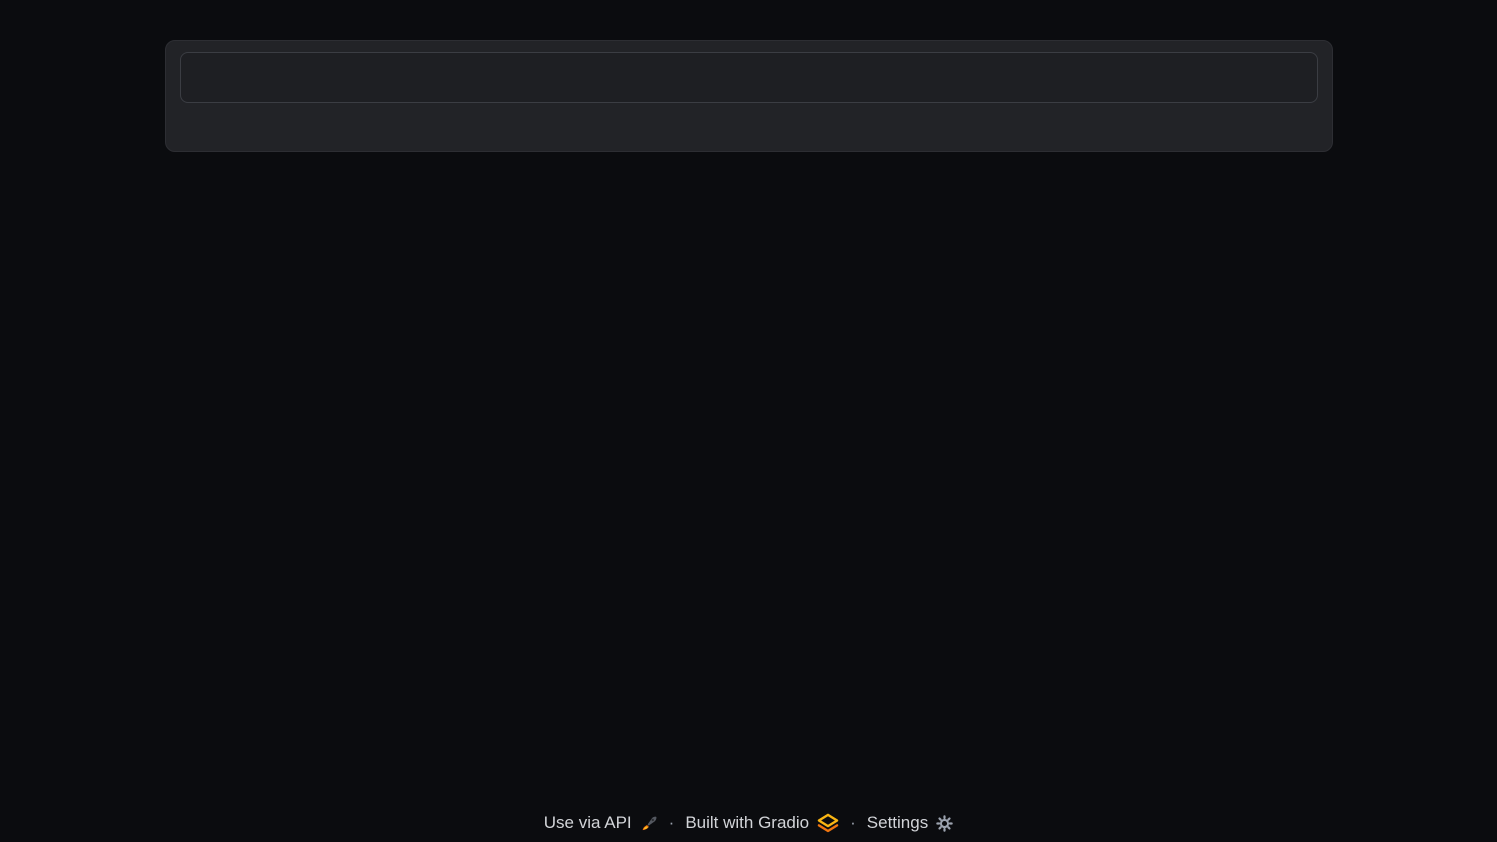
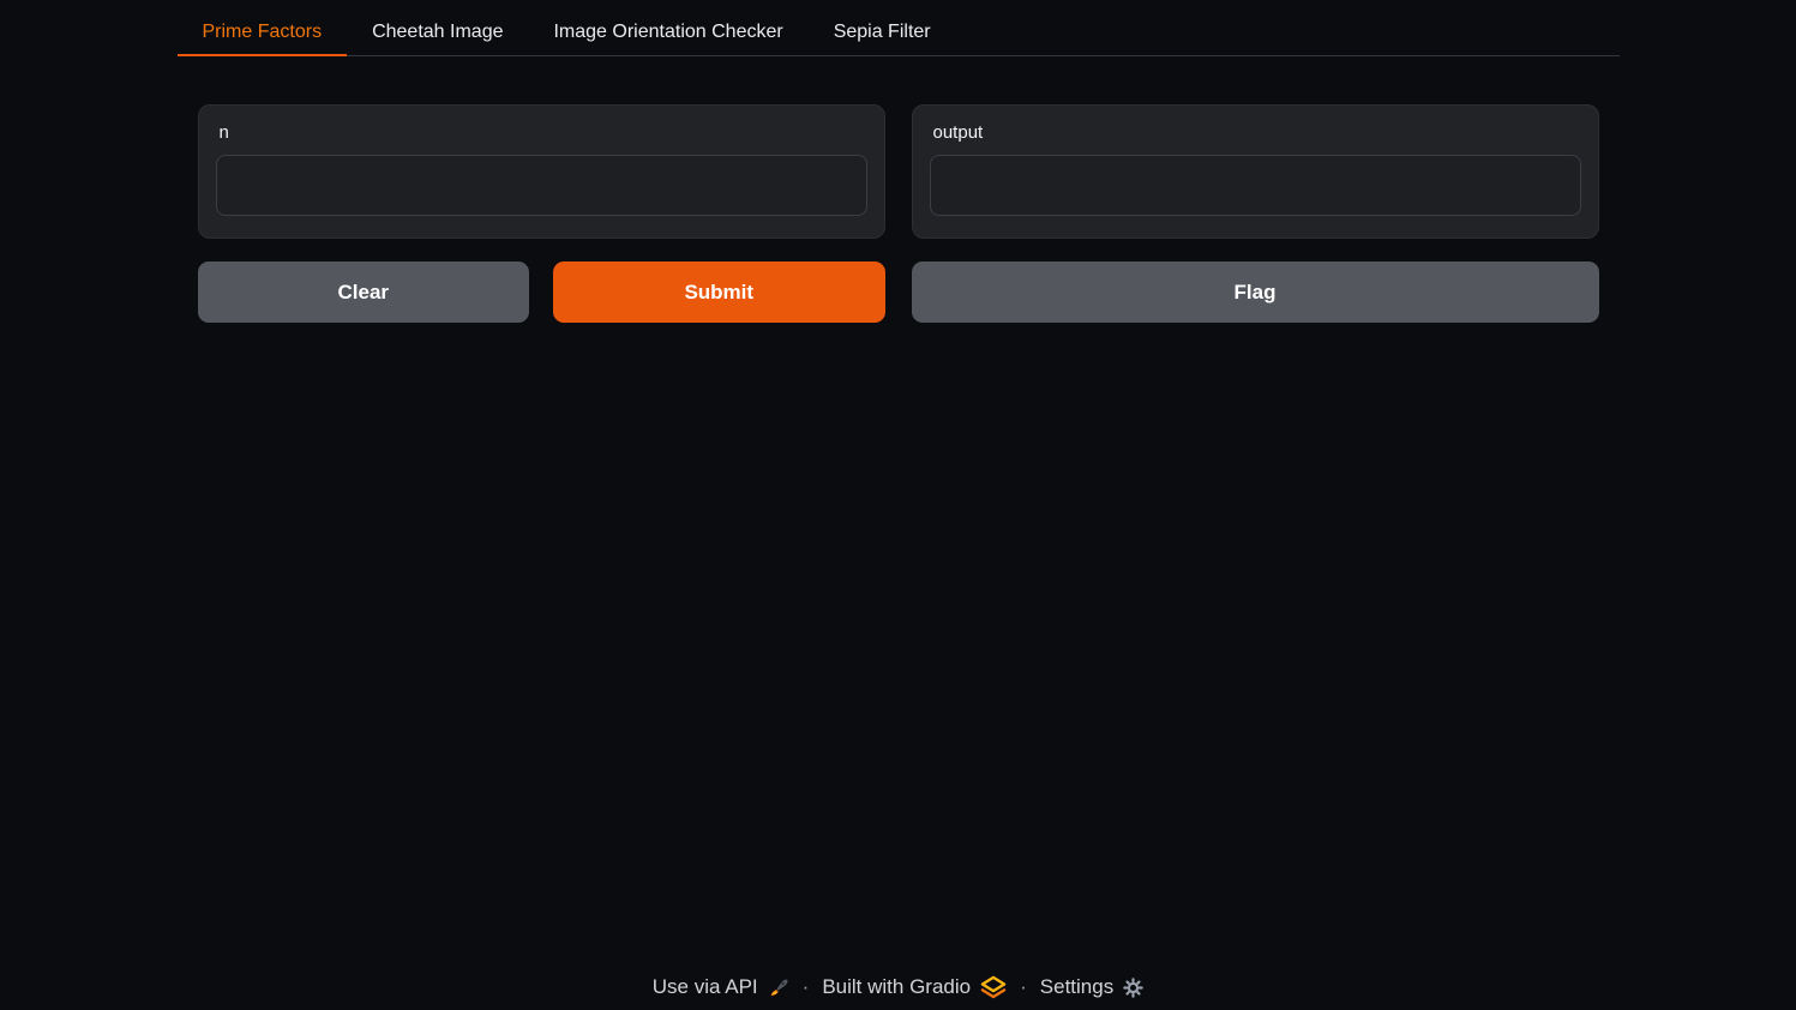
+ Prime Factors
+ Cheetah Image
+ Image Orientation Checker
+ Sepia Filter
+ n
+ Clear
+ Submit
+ output
+ Flag
  Use via API
  ·
  Built with Gradio
  ·
  Settings
